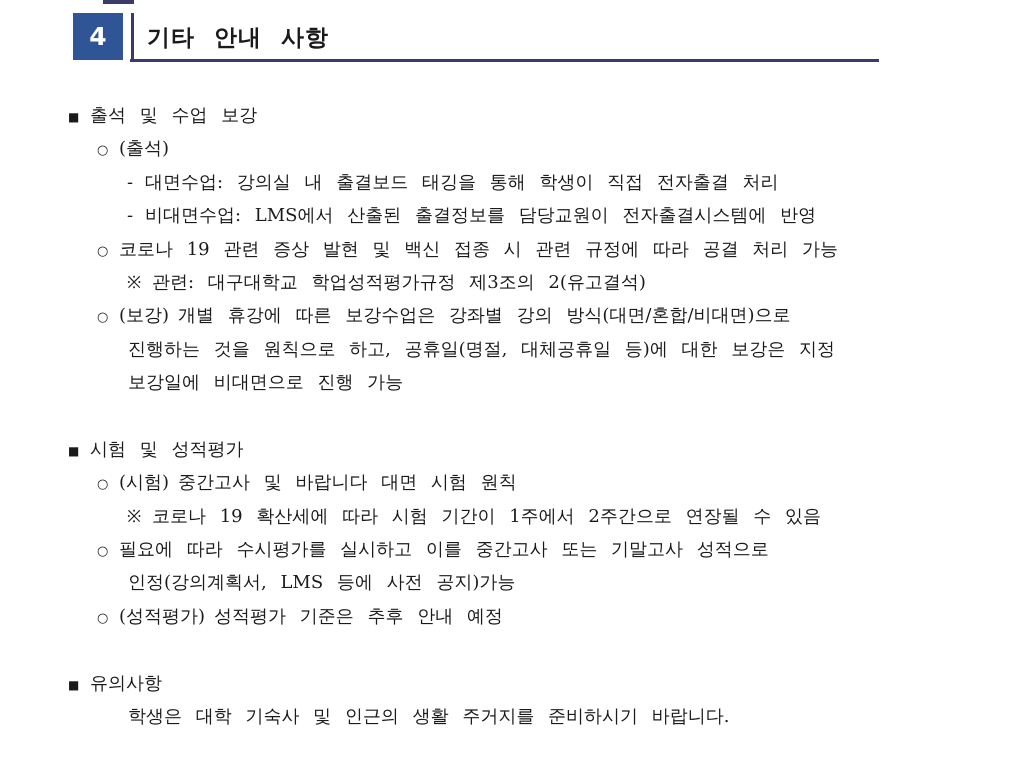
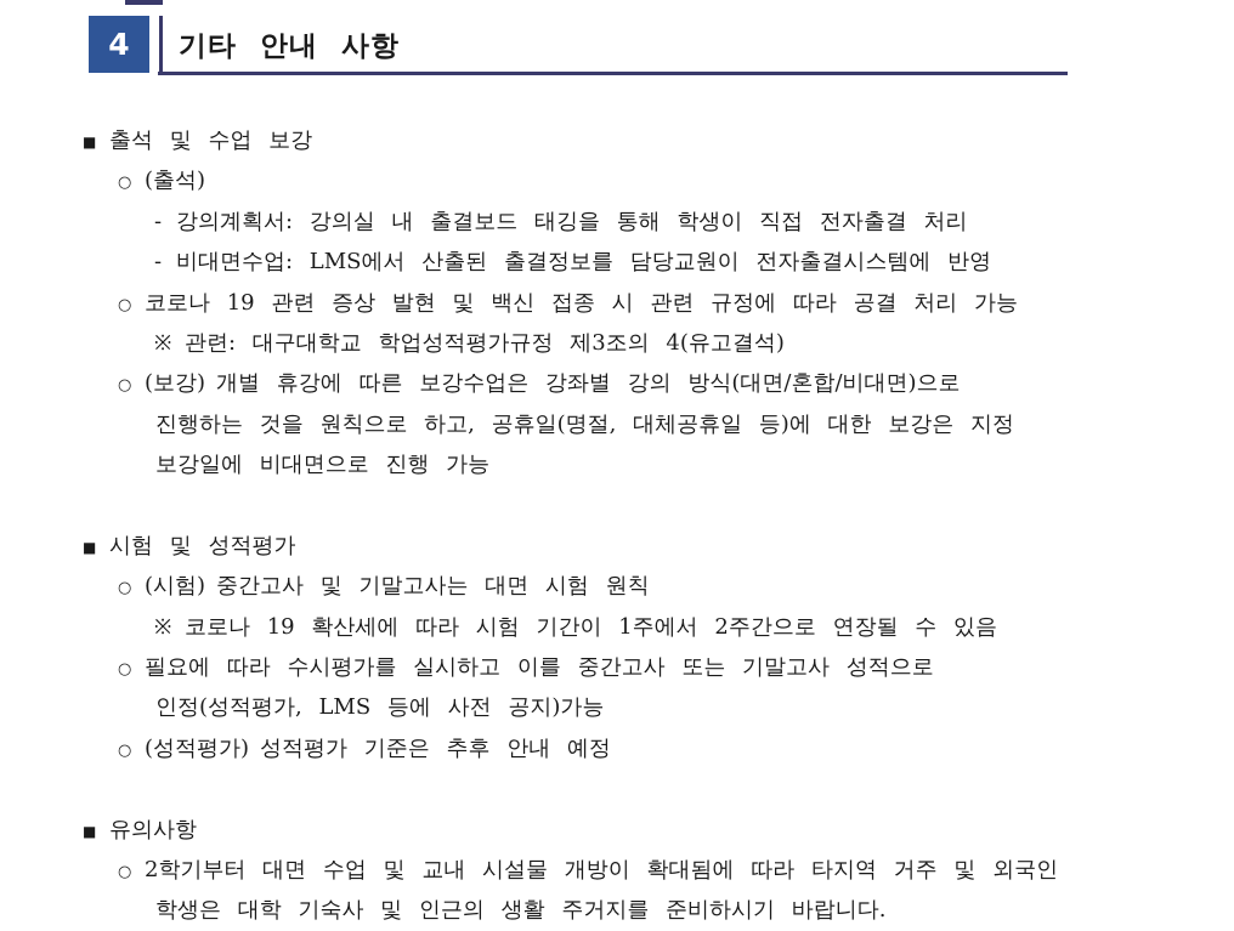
  4
  기타 안내 사항
  ■ 출석 및 수업 보강
  ○ (출석)
- - 대면수업: 강의실 내 출결보드 태깅을 통해 학생이 직접 전자출결 처리
+ - 강의계획서: 강의실 내 출결보드 태깅을 통해 학생이 직접 전자출결 처리
  - 비대면수업: LMS에서 산출된 출결정보를 담당교원이 전자출결시스템에 반영
  ○ 코로나 19 관련 증상 발현 및 백신 접종 시 관련 규정에 따라 공결 처리 가능
- ※ 관련: 대구대학교 학업성적평가규정 제3조의 2(유고결석)
+ ※ 관련: 대구대학교 학업성적평가규정 제3조의 4(유고결석)
  ○ (보강) 개별 휴강에 따른 보강수업은 강좌별 강의 방식(대면/혼합/비대면)으로
  진행하는 것을 원칙으로 하고, 공휴일(명절, 대체공휴일 등)에 대한 보강은 지정
  보강일에 비대면으로 진행 가능
  ■ 시험 및 성적평가
- ○ (시험) 중간고사 및 바랍니다 대면 시험 원칙
+ ○ (시험) 중간고사 및 기말고사는 대면 시험 원칙
  ※ 코로나 19 확산세에 따라 시험 기간이 1주에서 2주간으로 연장될 수 있음
  ○ 필요에 따라 수시평가를 실시하고 이를 중간고사 또는 기말고사 성적으로
- 인정(강의계획서, LMS 등에 사전 공지)가능
+ 인정(성적평가, LMS 등에 사전 공지)가능
  ○ (성적평가) 성적평가 기준은 추후 안내 예정
  ■ 유의사항
+ ○ 2학기부터 대면 수업 및 교내 시설물 개방이 확대됨에 따라 타지역 거주 및 외국인
  학생은 대학 기숙사 및 인근의 생활 주거지를 준비하시기 바랍니다.
